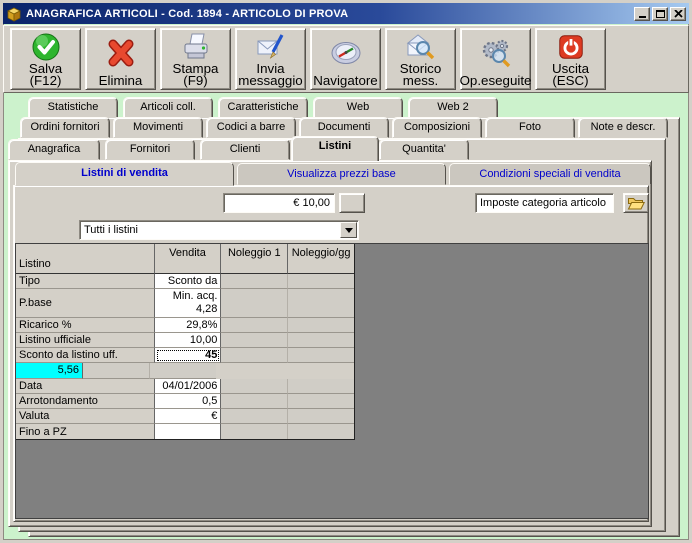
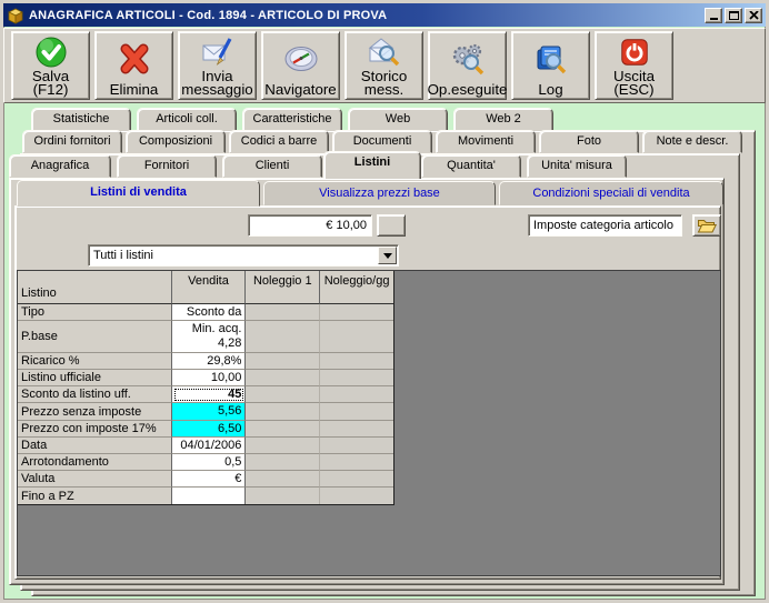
  ANAGRAFICA ARTICOLI - Cod. 1894 - ARTICOLO DI PROVA
  Salva (F12)
  Elimina
- Stampa (F9)
  Invia messaggio
  Navigatore
  Storico mess.
  Op.eseguite
+ Log
  Uscita (ESC)
  Statistiche
  Articoli coll.
  Caratteristiche
  Web
  Web 2
  Ordini fornitori
- Movimenti
+ Composizioni
  Codici a barre
  Documenti
- Composizioni
+ Movimenti
  Foto
  Note e descr.
  Anagrafica
  Fornitori
  Clienti
  Listini
  Quantita'
+ Unita' misura
  Listini di vendita
  Visualizza prezzi base
  Condizioni speciali di vendita
  € 10,00
  Imposte categoria articolo
  Tutti i listini
  Listino
  Vendita
  Noleggio 1
  Noleggio/gg
  Tipo
  Sconto da
  P.base
  Min. acq.
  4,28
  Ricarico %
  29,8%
  Listino ufficiale
  10,00
  Sconto da listino uff.
  45
+ Prezzo senza imposte
  5,56
+ Prezzo con imposte 17%
+ 6,50
  Data
  04/01/2006
  Arrotondamento
  0,5
  Valuta
  €
  Fino a PZ
